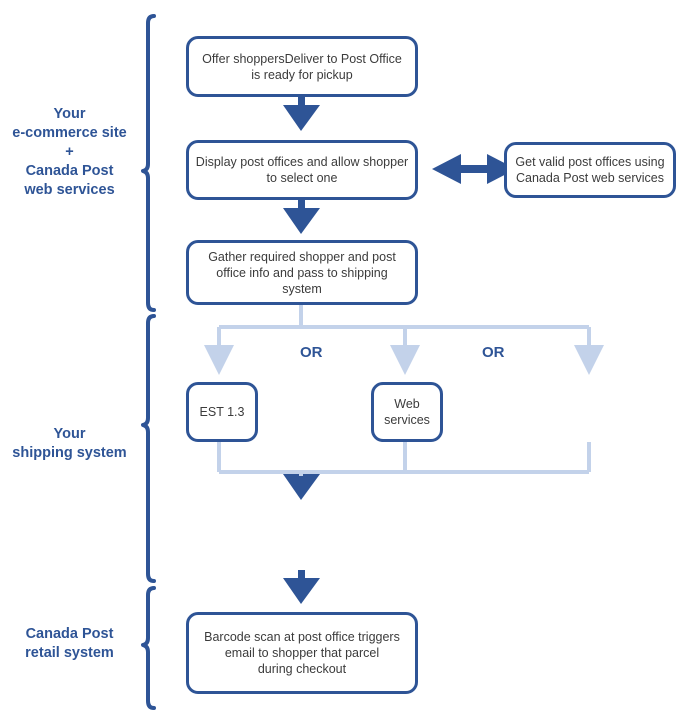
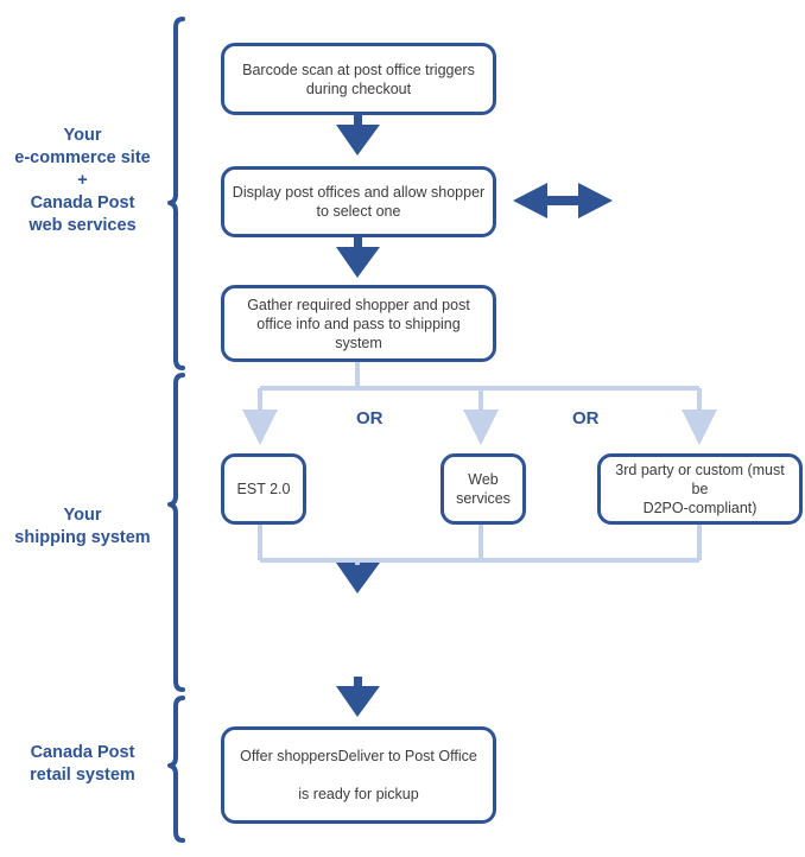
  Your
  e-commerce site
  +
  Canada Post
  web services
  Your
  shipping system
  Canada Post
  retail system
- Offer shoppersDeliver to Post Office
+ Barcode scan at post office triggers
- is ready for pickup
+ during checkout
  Display post offices and allow shopper
  to select one
- Get valid post offices using
- Canada Post web services
  Gather required shopper and post
  office info and pass to shipping system
- EST 1.3
+ EST 2.0
  Web
  services
+ 3rd party or custom (must be
+ D2PO-compliant)
- Barcode scan at post office triggers
+ Offer shoppersDeliver to Post Office
- email to shopper that parcel
- during checkout
+ is ready for pickup
  OR
  OR
